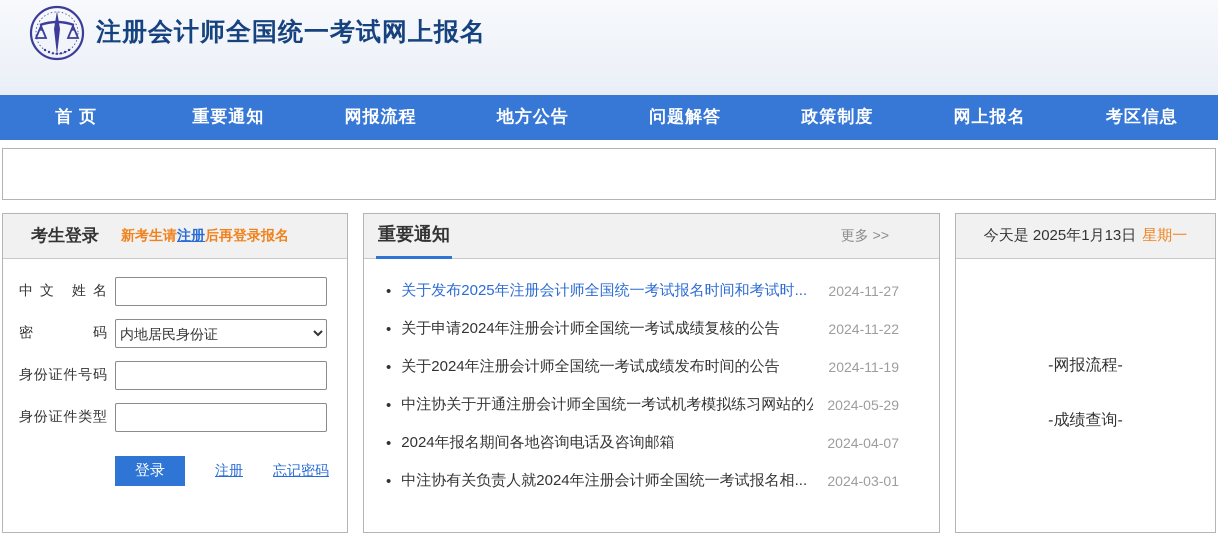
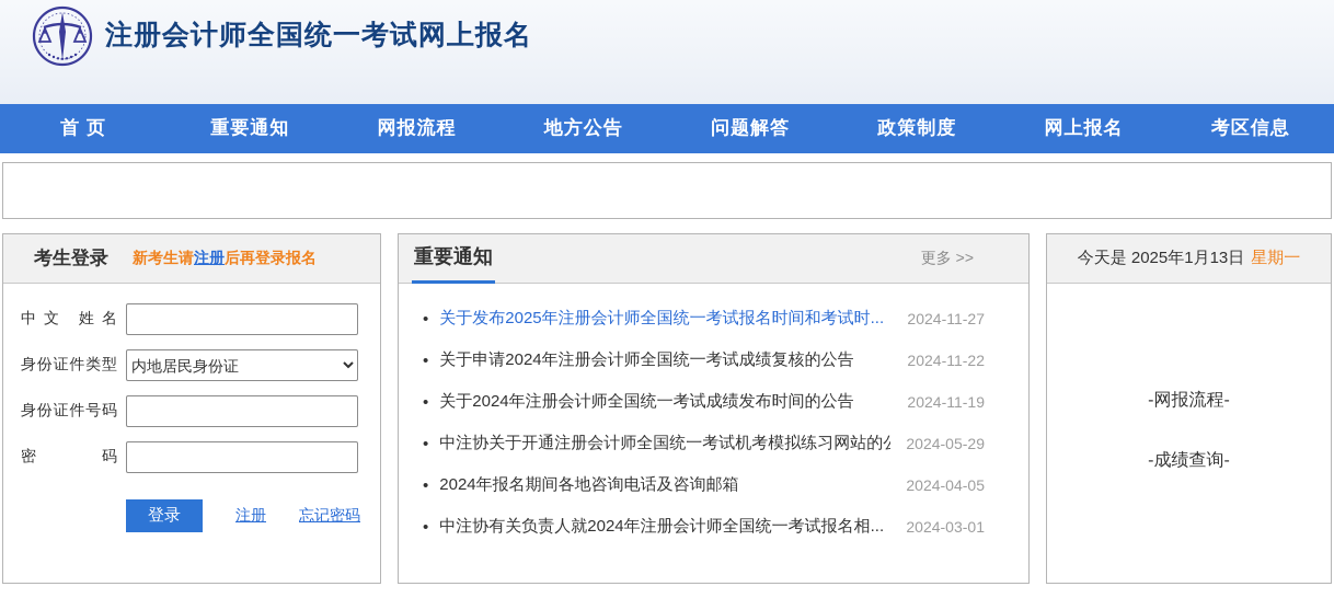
  注册会计师全国统一考试网上报名
  首 页
  重要通知
  网报流程
  地方公告
  问题解答
  政策制度
  网上报名
  考区信息
  考生登录
  新考生请注册后再登录报名
  中文 姓名
- 密 码
+ 身份证件类型
  内地居民身份证
  身份证件号码
- 身份证件类型
+ 密 码
  登录
  注册
  忘记密码
  重要通知
  更多 >>
  关于发布2025年注册会计师全国统一考试报名时间和考试时...
  2024-11-27
  关于申请2024年注册会计师全国统一考试成绩复核的公告
  2024-11-22
  关于2024年注册会计师全国统一考试成绩发布时间的公告
  2024-11-19
  中注协关于开通注册会计师全国统一考试机考模拟练习网站的
  2024-05-29
  2024年报名期间各地咨询电话及咨询邮箱
- 2024-04-07
+ 2024-04-05
  中注协有关负责人就2024年注册会计师全国统一考试报名相...
  2024-03-01
  今天是 2025年1月13日
  星期一
  -网报流程-
  -成绩查询-
